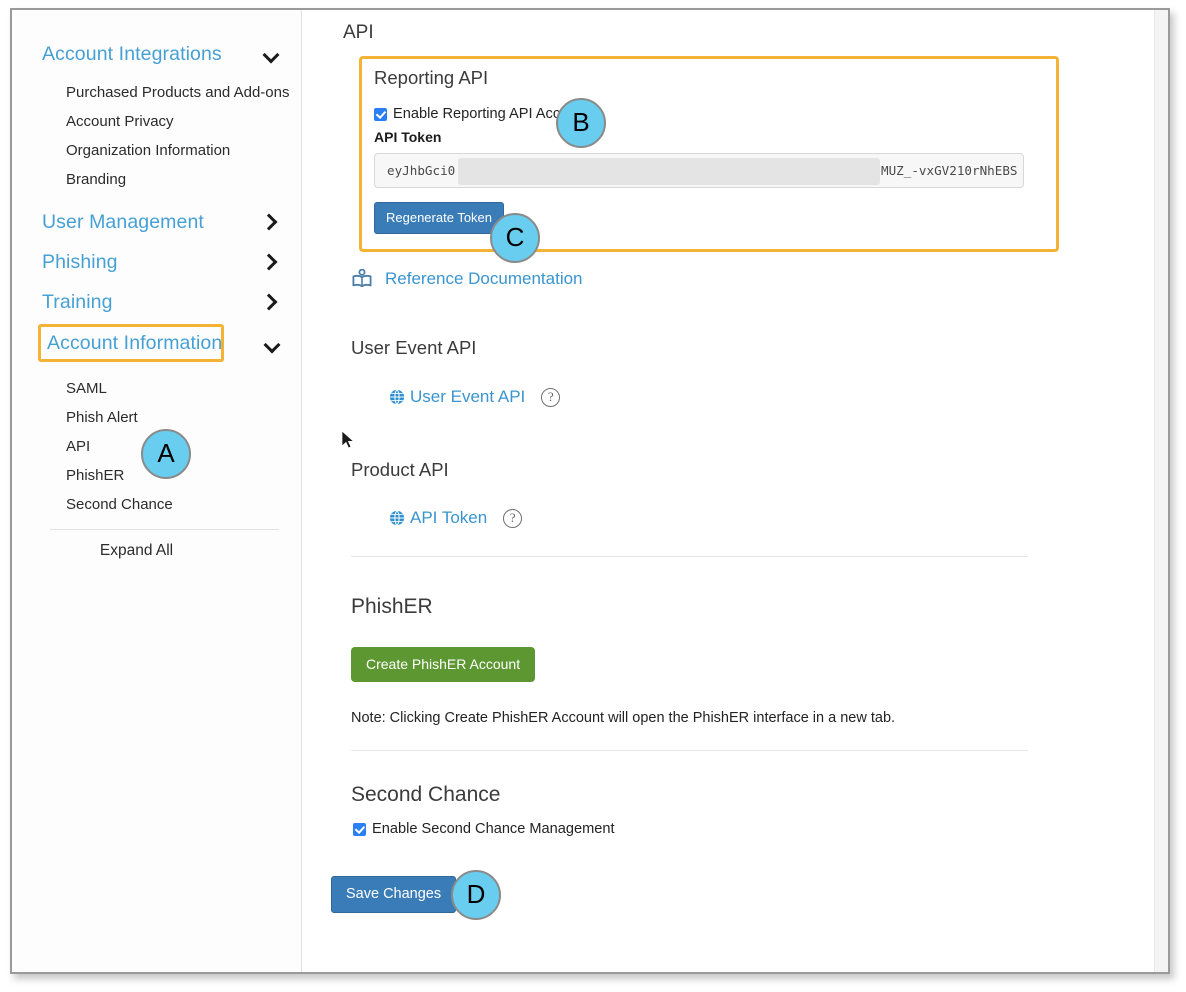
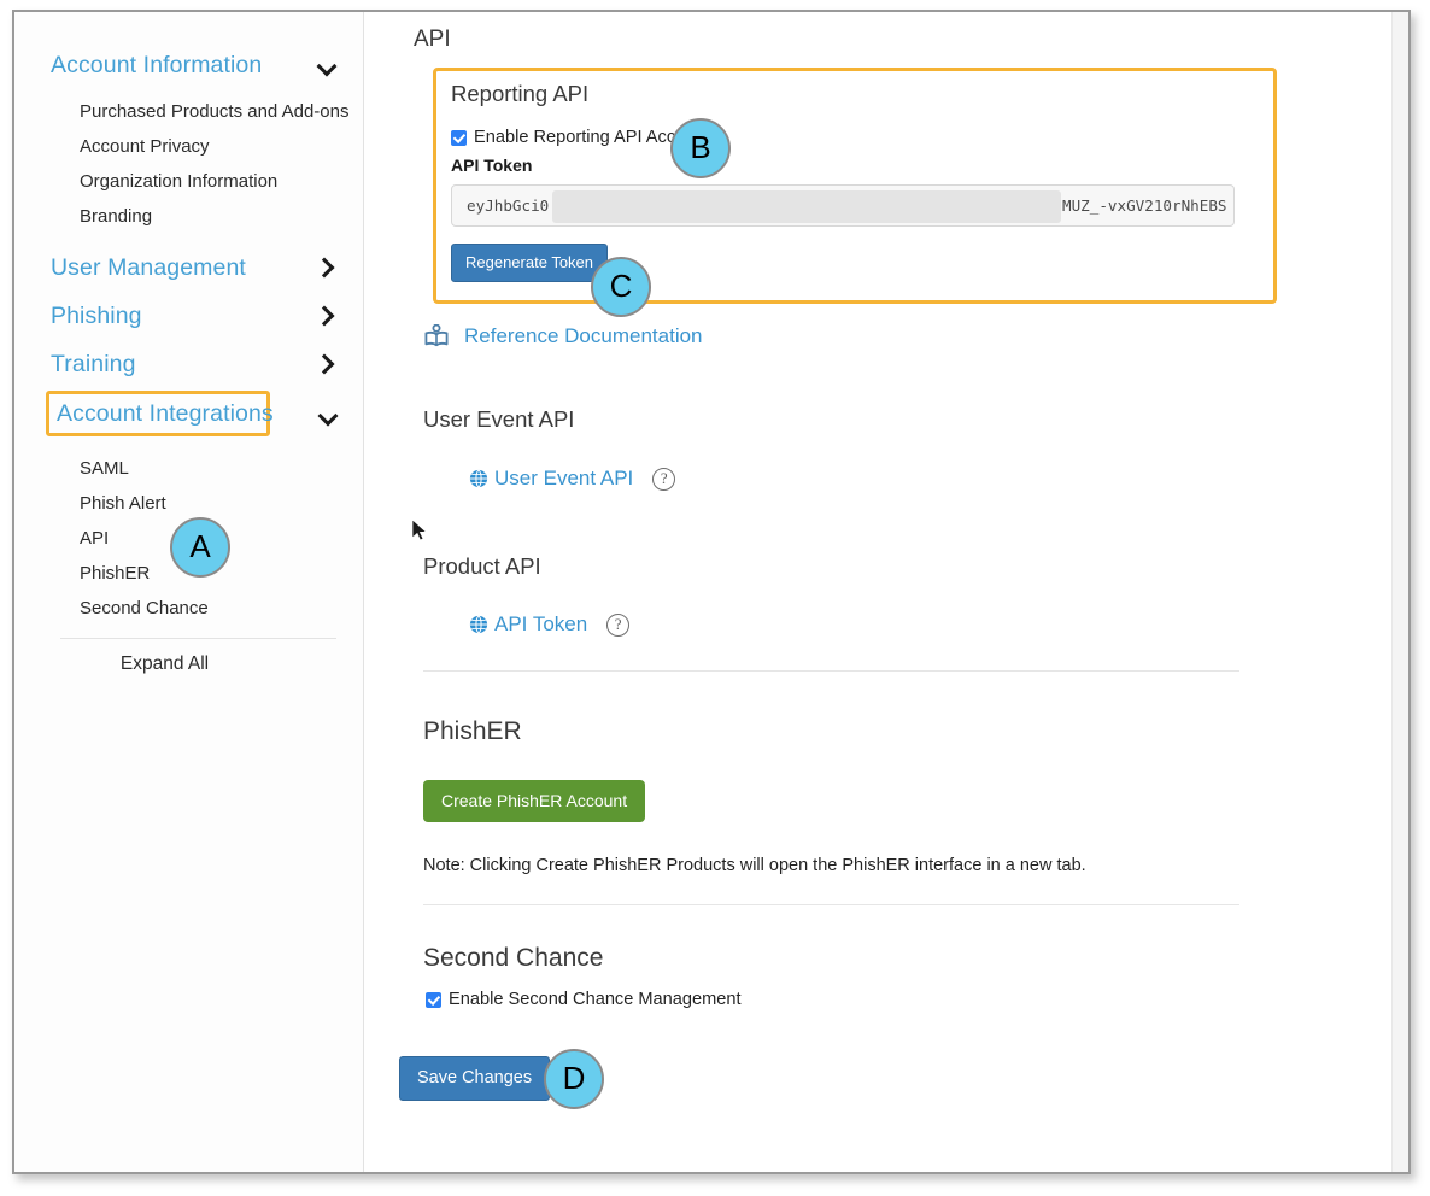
- Account Integrations
+ Account Information
  Purchased Products and Add-ons
  Account Privacy
  Organization Information
  Branding
  User Management
  Phishing
  Training
- Account Information
+ Account Integrations
  SAML
  Phish Alert
  API
  PhishER
  Second Chance
  Expand All
  A
  API
  Reporting API
  Enable Reporting API Ac
  API Token
  eyJhbGci0
  MUZ_-vxGV210rNhEBS
  Regenerate Token
  B
  C
  Reference Documentation
  User Event API
  User Event API
  ?
  Product API
  API Token
  ?
  PhishER
  Create PhishER Account
- Note: Clicking Create PhishER Account will open the PhishER interface in a new tab.
+ Note: Clicking Create PhishER Products will open the PhishER interface in a new tab.
  Second Chance
  Enable Second Chance Management
  Save Changes
  D
